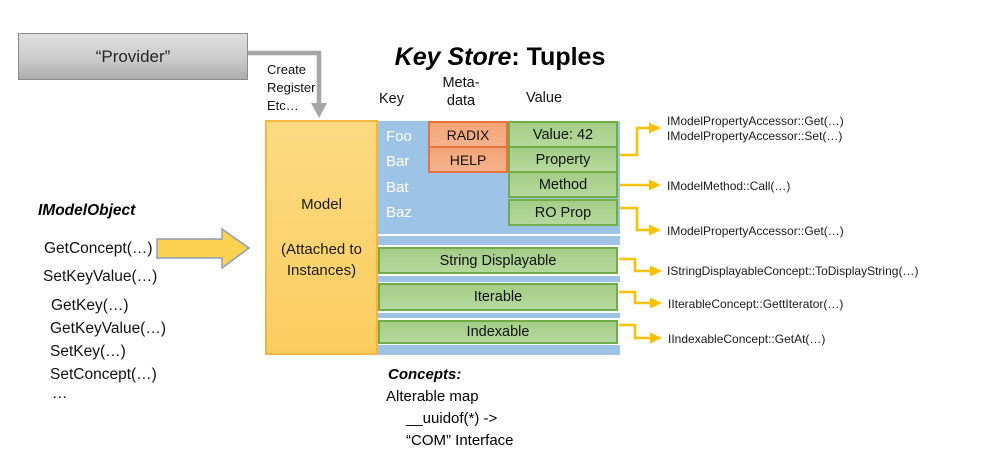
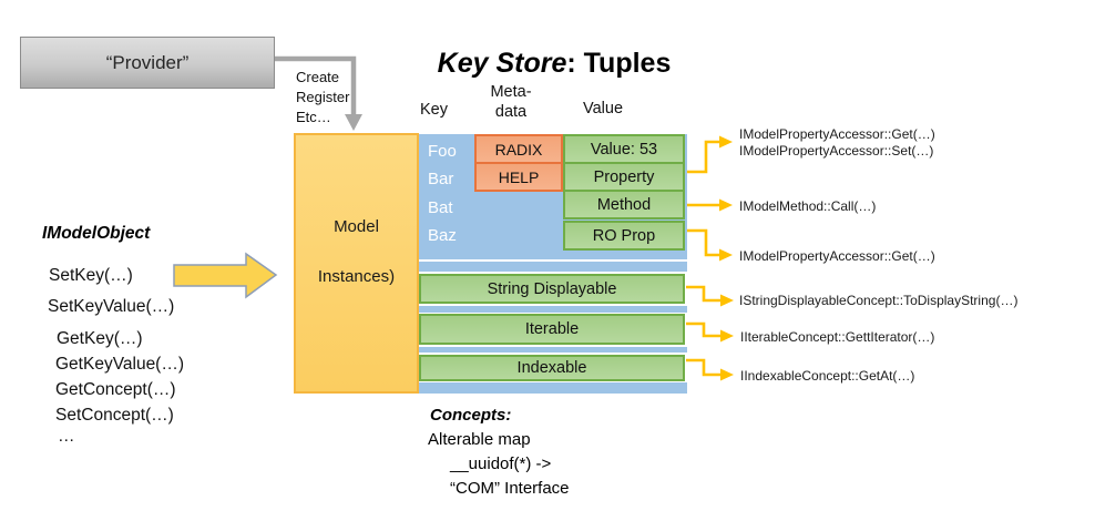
  “Provider”
  Create
  Register
  Etc…
  Key Store: Tuples
  Key
  Meta-
  data
  Value
  Model
- (Attached to
  Instances)
  Foo
  Bar
  Bat
  Baz
  RADIX
  HELP
- Value: 42
+ Value: 53
  Property
  Method
  RO Prop
  String Displayable
  Iterable
  Indexable
  IModelPropertyAccessor::Get(…)
  IModelPropertyAccessor::Set(…)
  IModelMethod::Call(…)
  IModelPropertyAccessor::Get(…)
  IStringDisplayableConcept::ToDisplayString(…)
  IIterableConcept::GettIterator(…)
  IIndexableConcept::GetAt(…)
  IModelObject
- GetConcept(…)
+ SetKey(…)
  SetKeyValue(…)
  GetKey(…)
  GetKeyValue(…)
- SetKey(…)
+ GetConcept(…)
  SetConcept(…)
  …
  Concepts:
  Alterable map
  __uuidof(*) ->
  “COM” Interface
